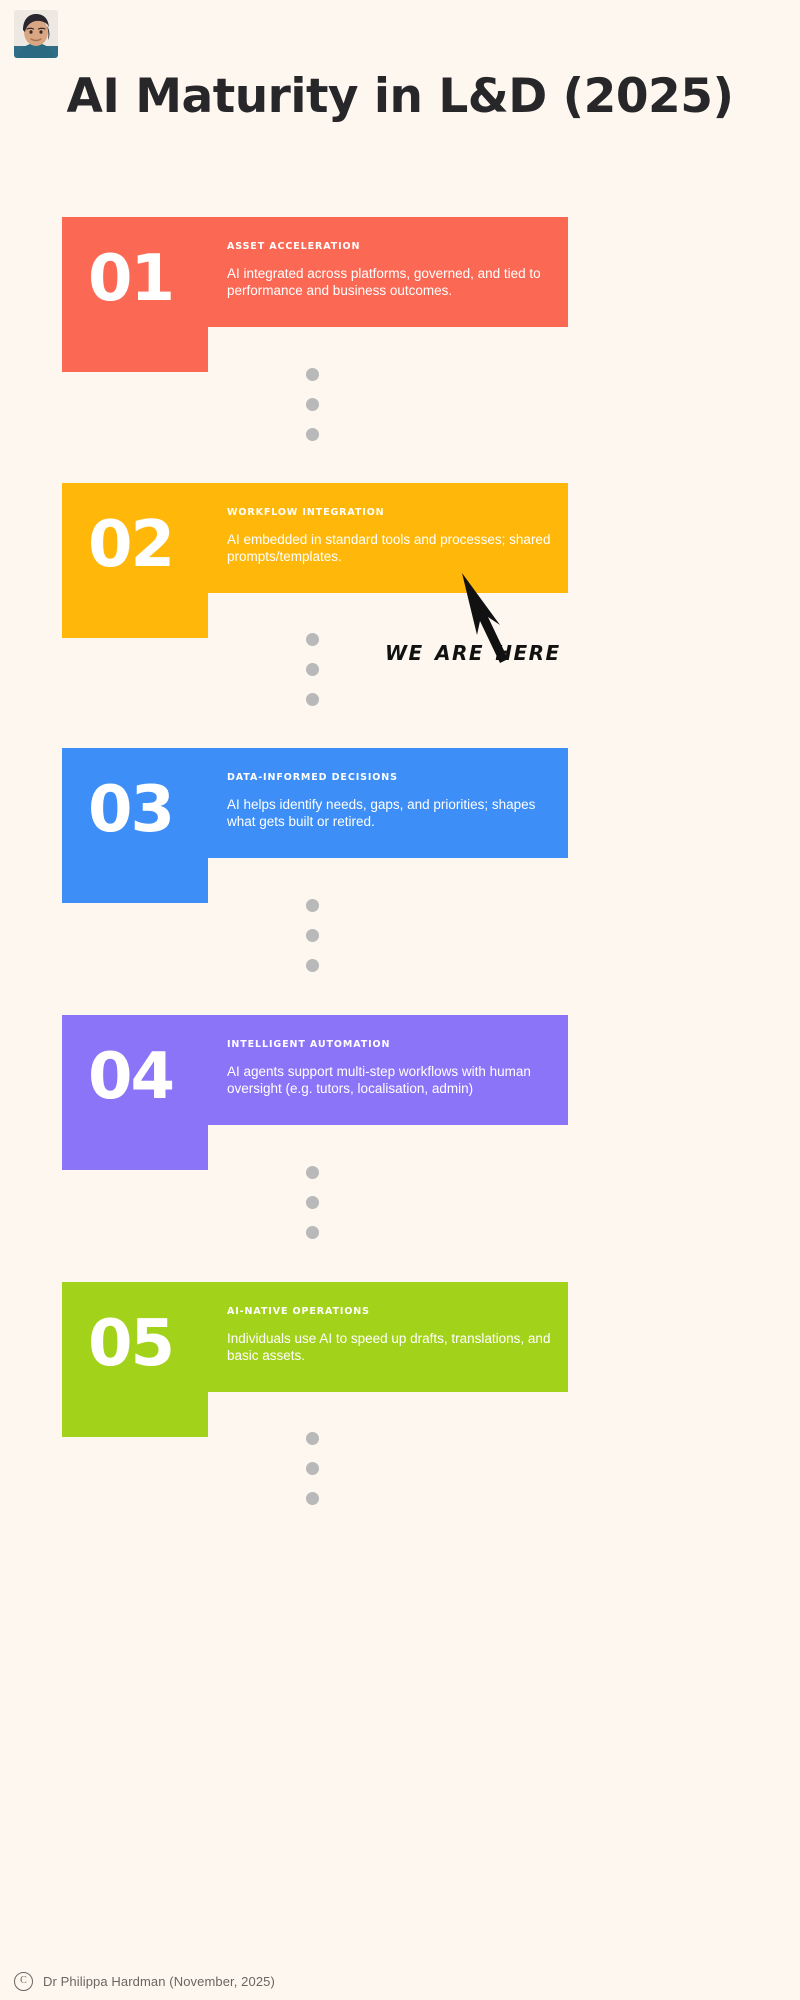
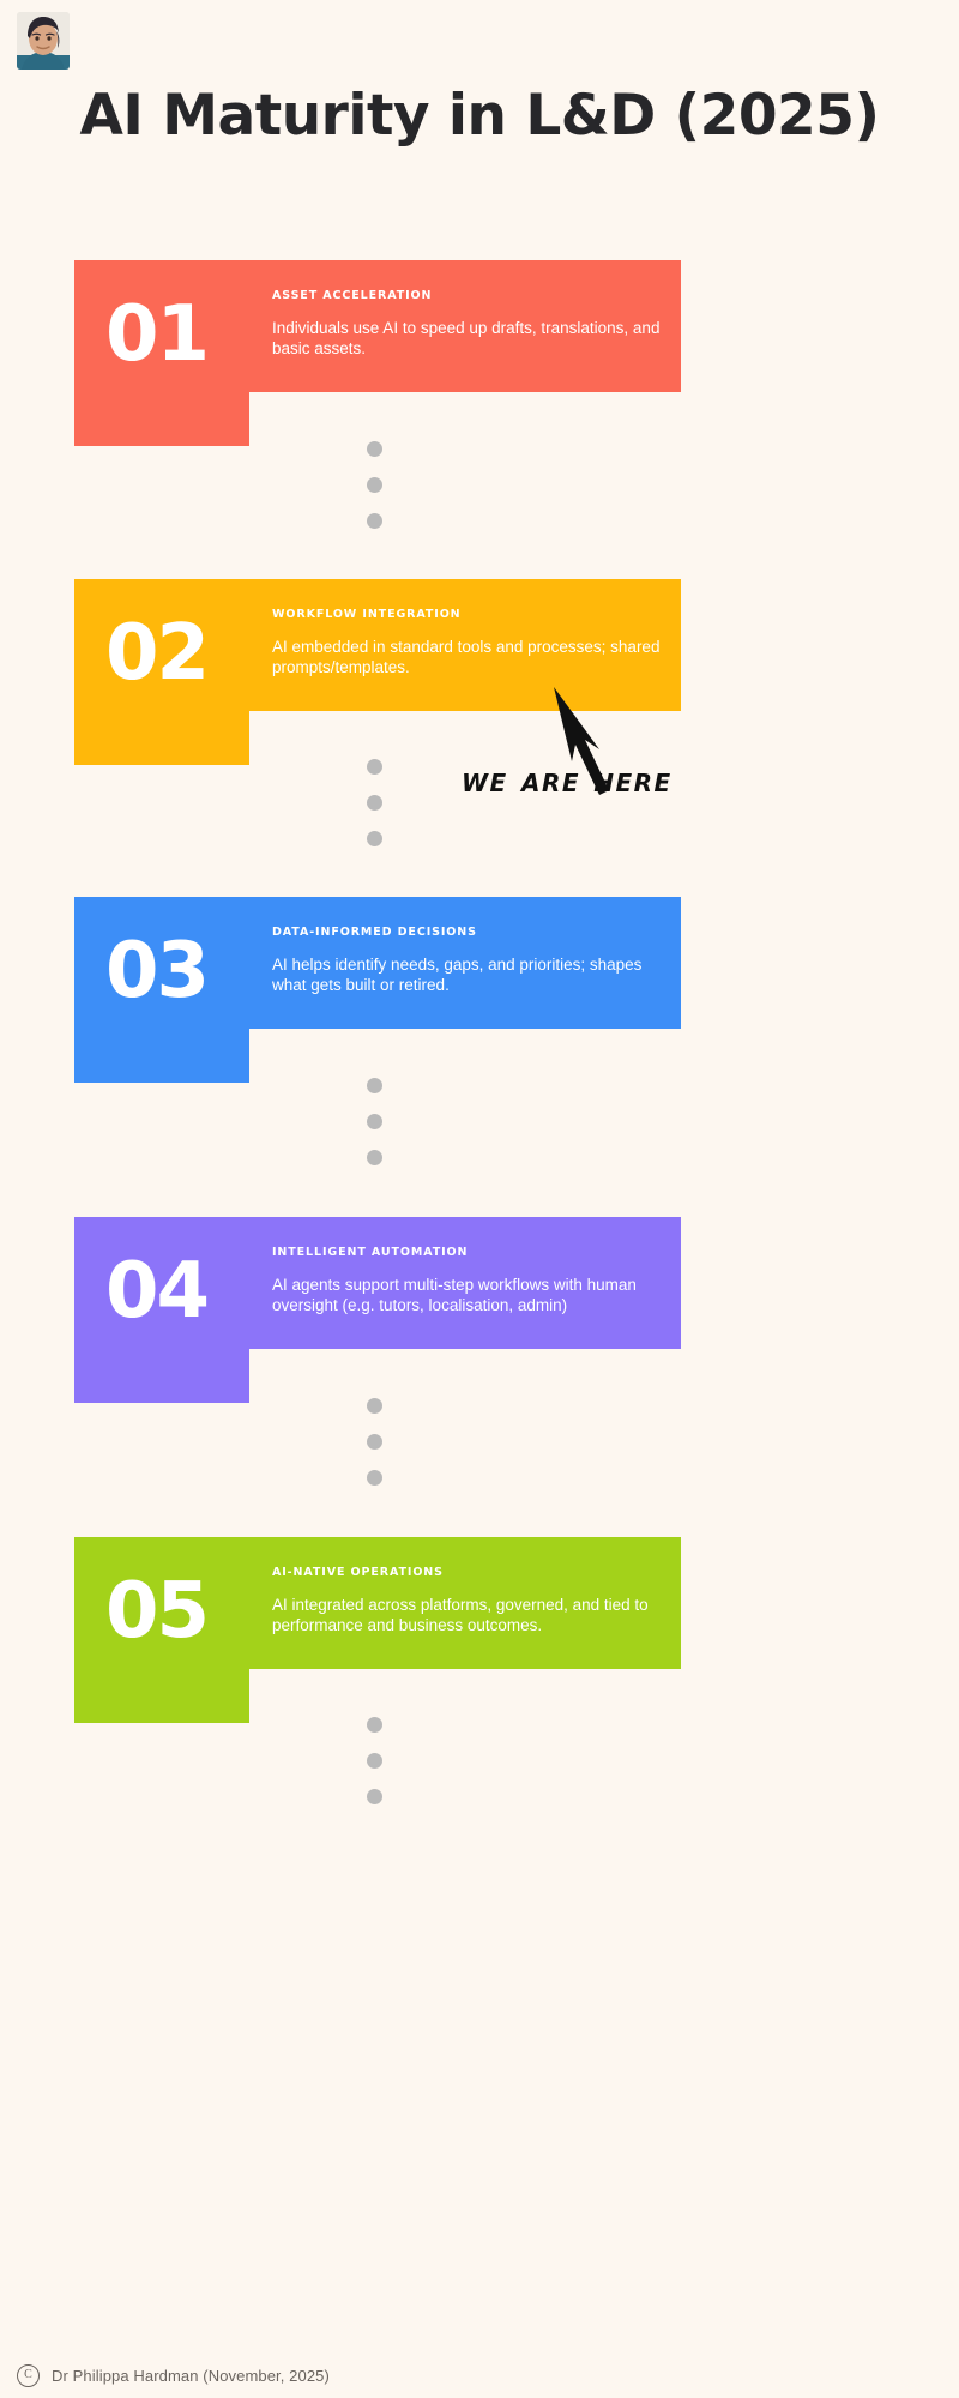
  AI Maturity in L&D (2025)
  01
  ASSET ACCELERATION
- AI integrated across platforms, governed, and tied to performance and business outcomes.
+ Individuals use AI to speed up drafts, translations, and basic assets.
  02
  WORKFLOW INTEGRATION
  AI embedded in standard tools and processes; shared prompts/templates.
  we are here
  03
  DATA-INFORMED DECISIONS
  AI helps identify needs, gaps, and priorities; shapes what gets built or retired.
  04
  INTELLIGENT AUTOMATION
  AI agents support multi-step workflows with human oversight (e.g. tutors, localisation, admin)
  05
  AI-NATIVE OPERATIONS
- Individuals use AI to speed up drafts, translations, and basic assets.
+ AI integrated across platforms, governed, and tied to performance and business outcomes.
  C
  Dr Philippa Hardman (November, 2025)
